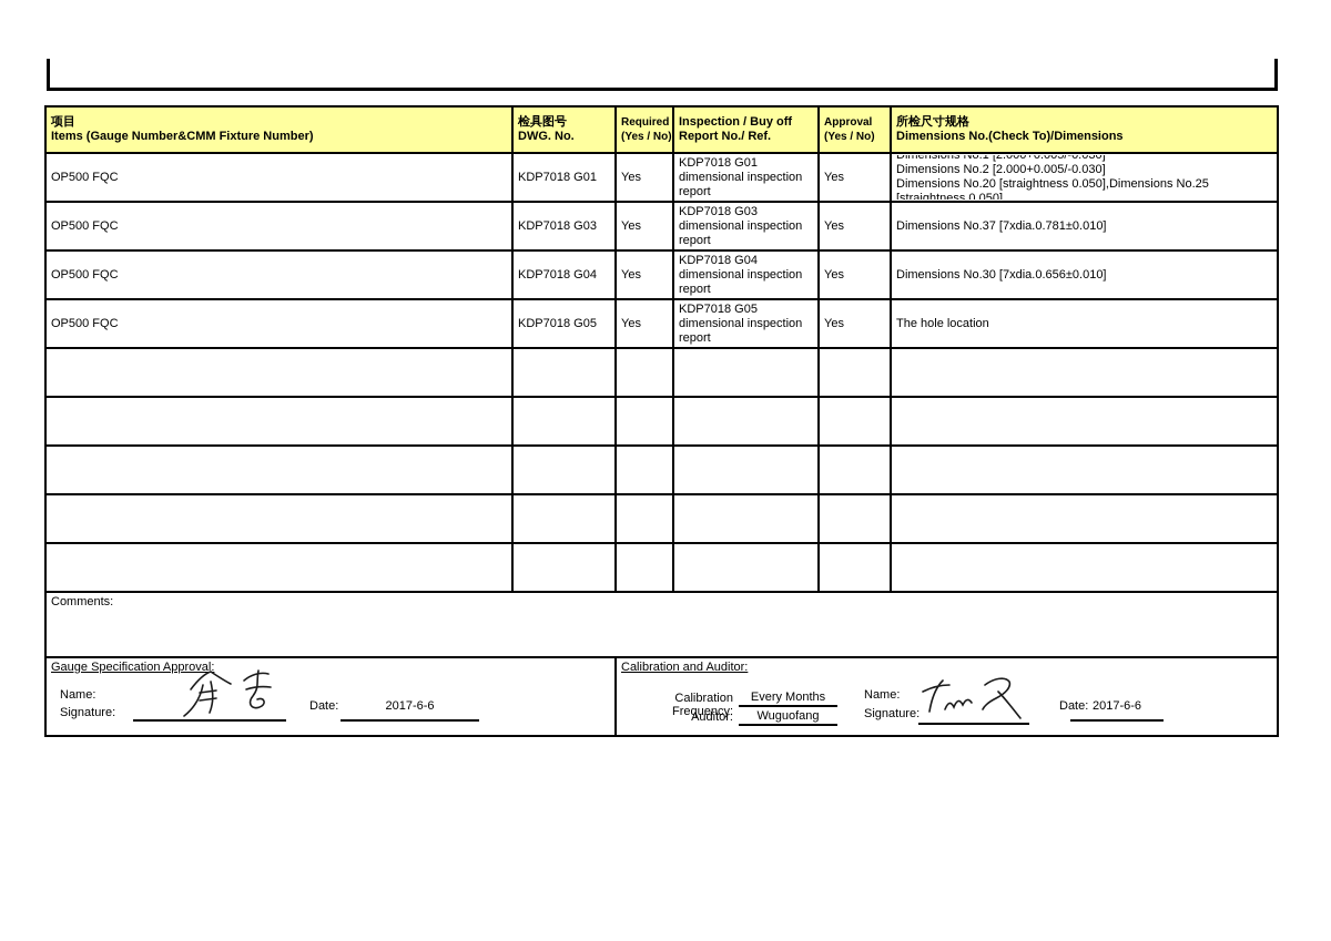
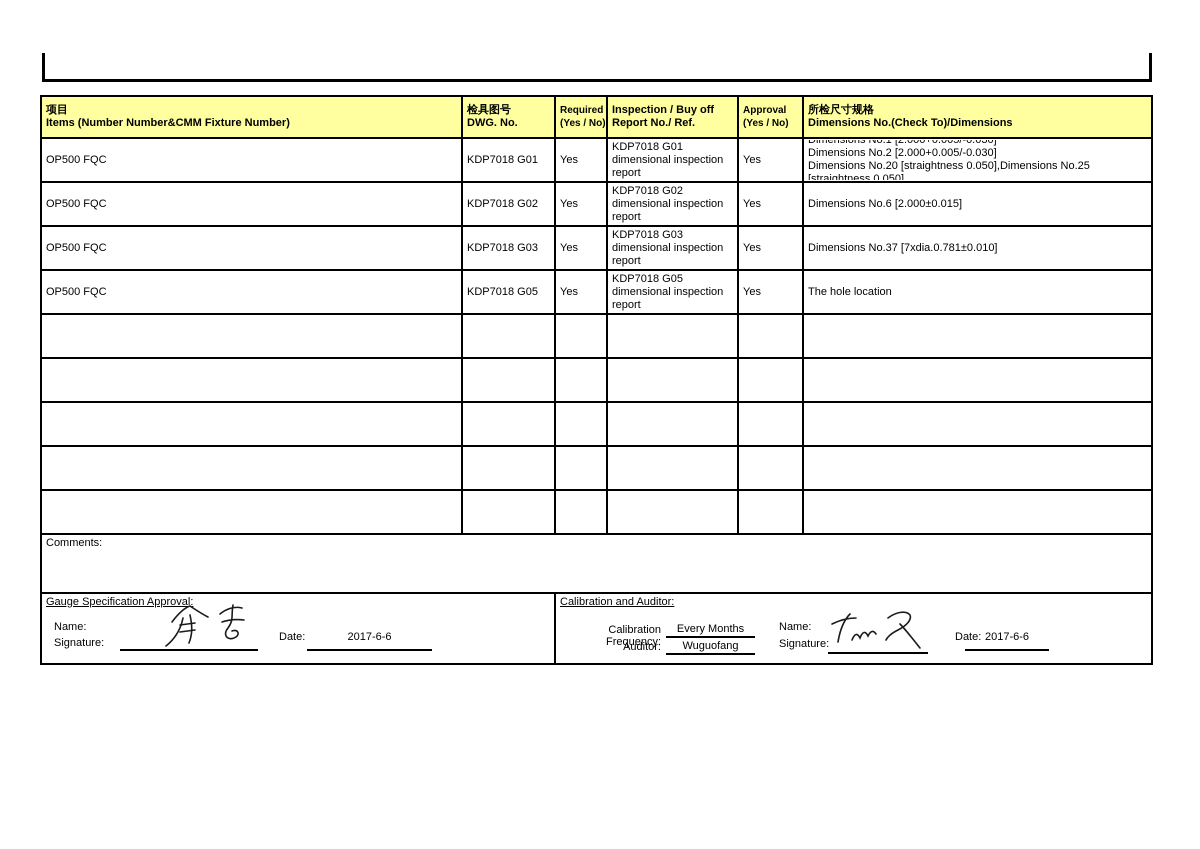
- 项目 Items (Gauge Number&CMM Fixture Number)	检具图号 DWG. No.	Required (Yes / No)	Inspection / Buy off Report No./ Ref.	Approval (Yes / No)	所检尺寸规格 Dimensions No.(Check To)/Dimensions
+ 项目 Items (Number Number&CMM Fixture Number)	检具图号 DWG. No.	Required (Yes / No)	Inspection / Buy off Report No./ Ref.	Approval (Yes / No)	所检尺寸规格 Dimensions No.(Check To)/Dimensions
  OP500 FQC	KDP7018 G01	Yes	KDP7018 G01 dimensional inspection report	Yes	Dimensions No.1 [2.000+0.005/-0.030] Dimensions No.2 [2.000+0.005/-0.030] Dimensions No.20 [straightness 0.050],Dimensions No.25 [straightness 0.050]
+ OP500 FQC	KDP7018 G02	Yes	KDP7018 G02 dimensional inspection report	Yes	Dimensions No.6 [2.000±0.015]
  OP500 FQC	KDP7018 G03	Yes	KDP7018 G03 dimensional inspection report	Yes	Dimensions No.37 [7xdia.0.781±0.010]
- OP500 FQC	KDP7018 G04	Yes	KDP7018 G04 dimensional inspection report	Yes	Dimensions No.30 [7xdia.0.656±0.010]
  OP500 FQC	KDP7018 G05	Yes	KDP7018 G05 dimensional inspection report	Yes	The hole location
  Comments:
  Gauge Specification Approval:
  Name:
  Signature:
  Date:
  2017-6-6
  Calibration and Auditor:
  Calibration Frequency:
  Every Months
  Auditor:
  Wuguofang
  Name:
  Signature:
  Date:
  2017-6-6
